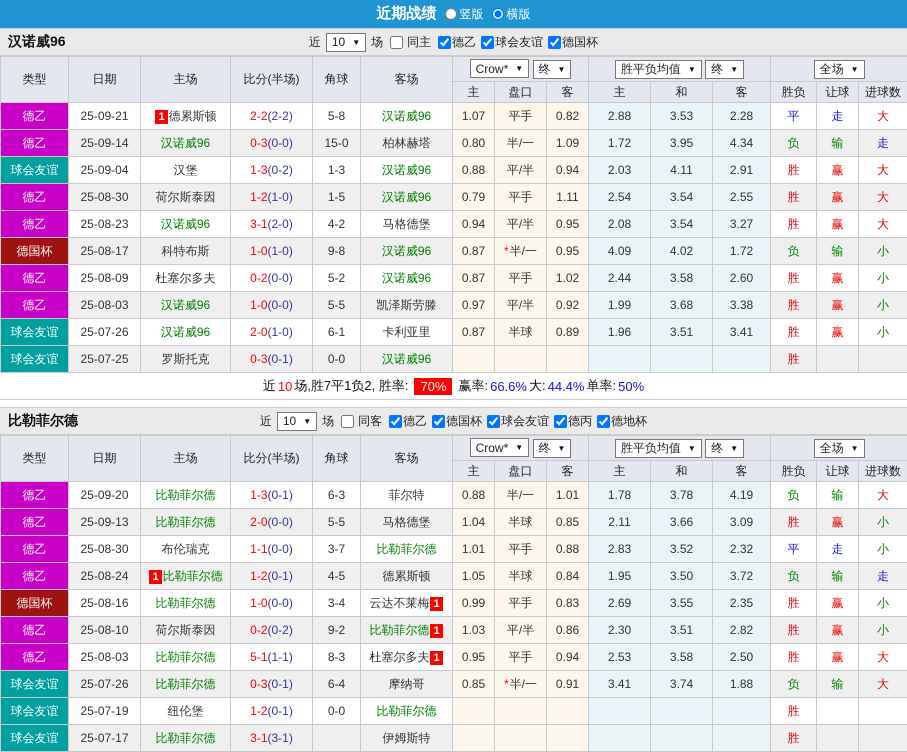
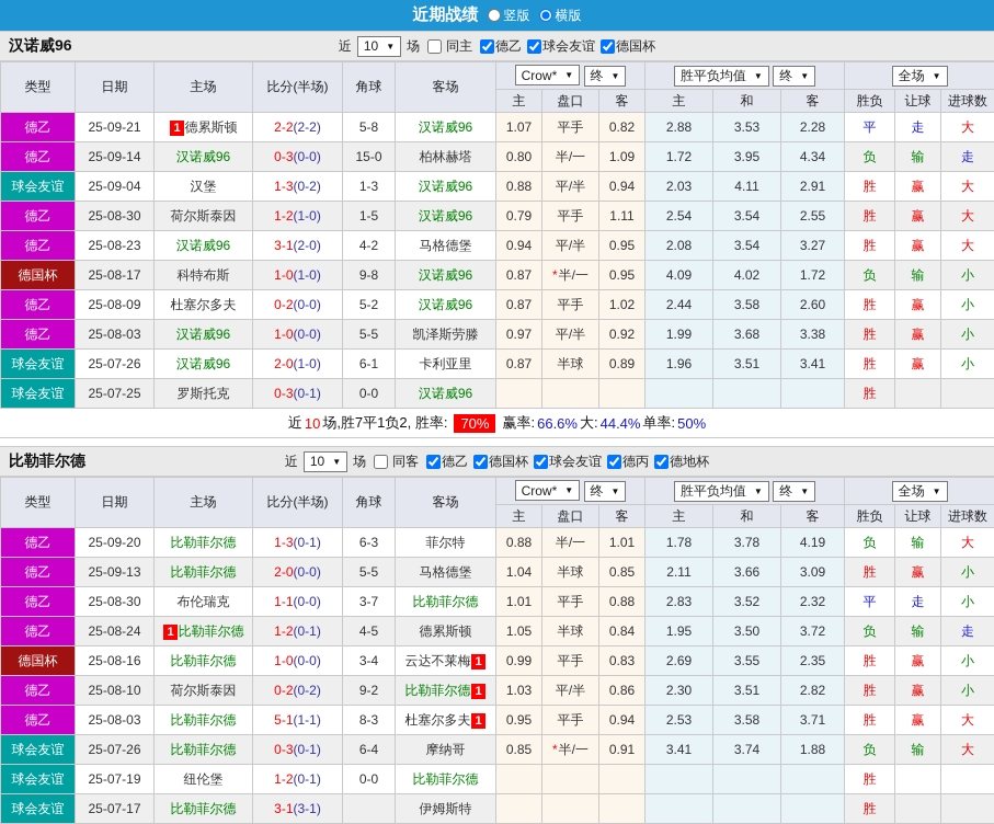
  近期战绩
  竖版
  横版
  汉诺威96
  近
  10
  ▼
  场
  同主
  德乙
  球会友谊
  德国杯
  类型	日期	主场	比分(半场)	角球	客场	Crow* ▼ 终 ▼	胜平负均值 ▼ 终 ▼	全场 ▼
  主	盘口	客	主	和	客	胜负	让球	进球数
  德乙	25-09-21	1 德累斯顿	2-2(2-2)	5-8	汉诺威96	1.07	平手	0.82	2.88	3.53	2.28	平	走	大
  德乙	25-09-14	汉诺威96	0-3(0-0)	15-0	柏林赫塔	0.80	半/一	1.09	1.72	3.95	4.34	负	输	走
  球会友谊	25-09-04	汉堡	1-3(0-2)	1-3	汉诺威96	0.88	平/半	0.94	2.03	4.11	2.91	胜	赢	大
  德乙	25-08-30	荷尔斯泰因	1-2(1-0)	1-5	汉诺威96	0.79	平手	1.11	2.54	3.54	2.55	胜	赢	大
  德乙	25-08-23	汉诺威96	3-1(2-0)	4-2	马格德堡	0.94	平/半	0.95	2.08	3.54	3.27	胜	赢	大
  德国杯	25-08-17	科特布斯	1-0(1-0)	9-8	汉诺威96	0.87	*半/一	0.95	4.09	4.02	1.72	负	输	小
  德乙	25-08-09	杜塞尔多夫	0-2(0-0)	5-2	汉诺威96	0.87	平手	1.02	2.44	3.58	2.60	胜	赢	小
  德乙	25-08-03	汉诺威96	1-0(0-0)	5-5	凯泽斯劳滕	0.97	平/半	0.92	1.99	3.68	3.38	胜	赢	小
  球会友谊	25-07-26	汉诺威96	2-0(1-0)	6-1	卡利亚里	0.87	半球	0.89	1.96	3.51	3.41	胜	赢	小
  球会友谊	25-07-25	罗斯托克	0-3(0-1)	0-0	汉诺威96							胜
  近
  10
  场,胜7平1负2, 胜率:
  70%
  赢率:
  66.6%
  大:
  44.4%
  单率:
  50%
  比勒菲尔德
  近
  10
  ▼
  场
  同客
  德乙
  德国杯
  球会友谊
  德丙
  德地杯
  类型	日期	主场	比分(半场)	角球	客场	Crow* ▼ 终 ▼	胜平负均值 ▼ 终 ▼	全场 ▼
  主	盘口	客	主	和	客	胜负	让球	进球数
  德乙	25-09-20	比勒菲尔德	1-3(0-1)	6-3	菲尔特	0.88	半/一	1.01	1.78	3.78	4.19	负	输	大
  德乙	25-09-13	比勒菲尔德	2-0(0-0)	5-5	马格德堡	1.04	半球	0.85	2.11	3.66	3.09	胜	赢	小
  德乙	25-08-30	布伦瑞克	1-1(0-0)	3-7	比勒菲尔德	1.01	平手	0.88	2.83	3.52	2.32	平	走	小
  德乙	25-08-24	1 比勒菲尔德	1-2(0-1)	4-5	德累斯顿	1.05	半球	0.84	1.95	3.50	3.72	负	输	走
  德国杯	25-08-16	比勒菲尔德	1-0(0-0)	3-4	云达不莱梅 1	0.99	平手	0.83	2.69	3.55	2.35	胜	赢	小
  德乙	25-08-10	荷尔斯泰因	0-2(0-2)	9-2	比勒菲尔德 1	1.03	平/半	0.86	2.30	3.51	2.82	胜	赢	小
- 德乙	25-08-03	比勒菲尔德	5-1(1-1)	8-3	杜塞尔多夫 1	0.95	平手	0.94	2.53	3.58	2.50	胜	赢	大
+ 德乙	25-08-03	比勒菲尔德	5-1(1-1)	8-3	杜塞尔多夫 1	0.95	平手	0.94	2.53	3.58	3.71	胜	赢	大
  球会友谊	25-07-26	比勒菲尔德	0-3(0-1)	6-4	摩纳哥	0.85	*半/一	0.91	3.41	3.74	1.88	负	输	大
  球会友谊	25-07-19	纽伦堡	1-2(0-1)	0-0	比勒菲尔德							胜
  球会友谊	25-07-17	比勒菲尔德	3-1(3-1)		伊姆斯特							胜
